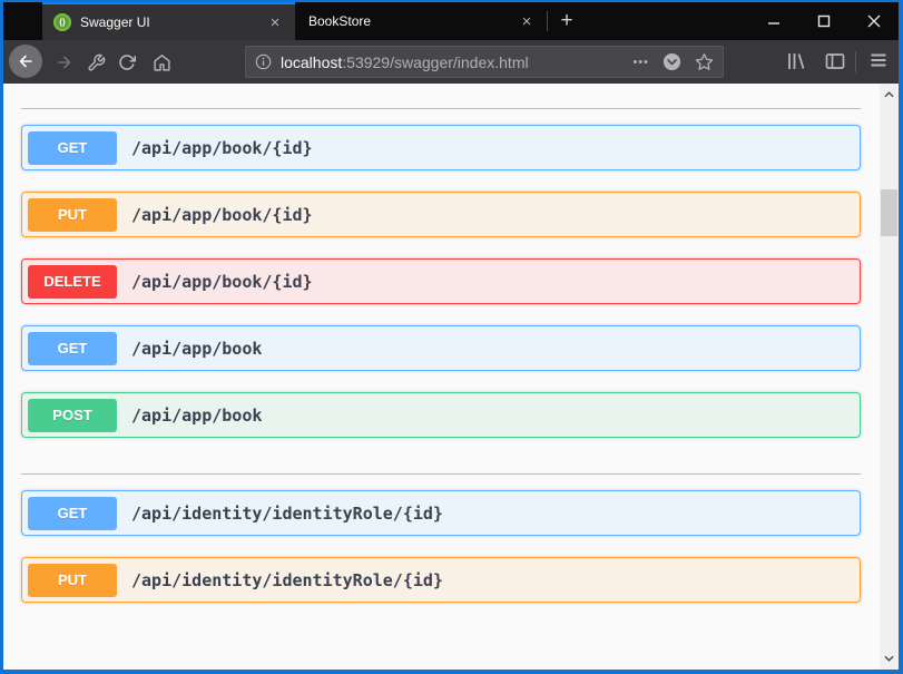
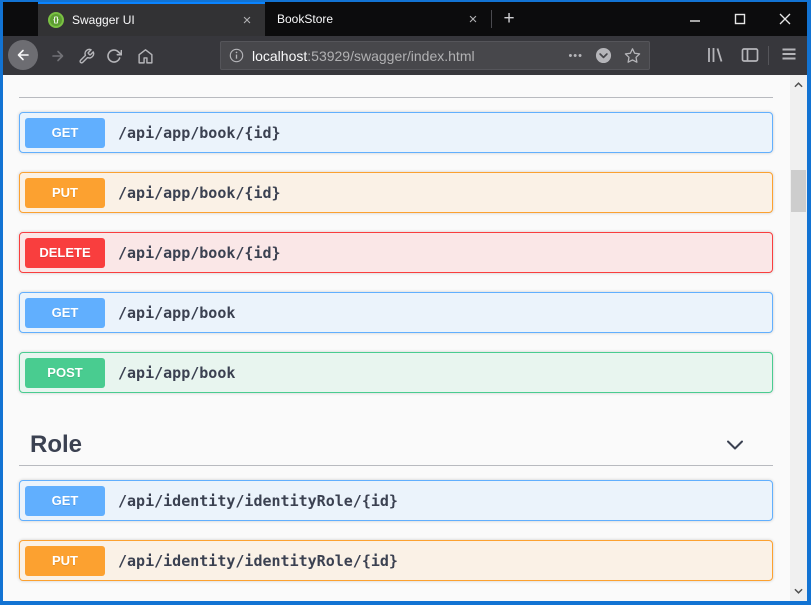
  Swagger UI
  ×
  BookStore
  ×
  +
  localhost:53929/swagger/index.html
  •••
  GET
  /api/app/book/{id}
  PUT
  /api/app/book/{id}
  DELETE
  /api/app/book/{id}
  GET
  /api/app/book
  POST
  /api/app/book
+ Role
  GET
  /api/identity/identityRole/{id}
  PUT
  /api/identity/identityRole/{id}
